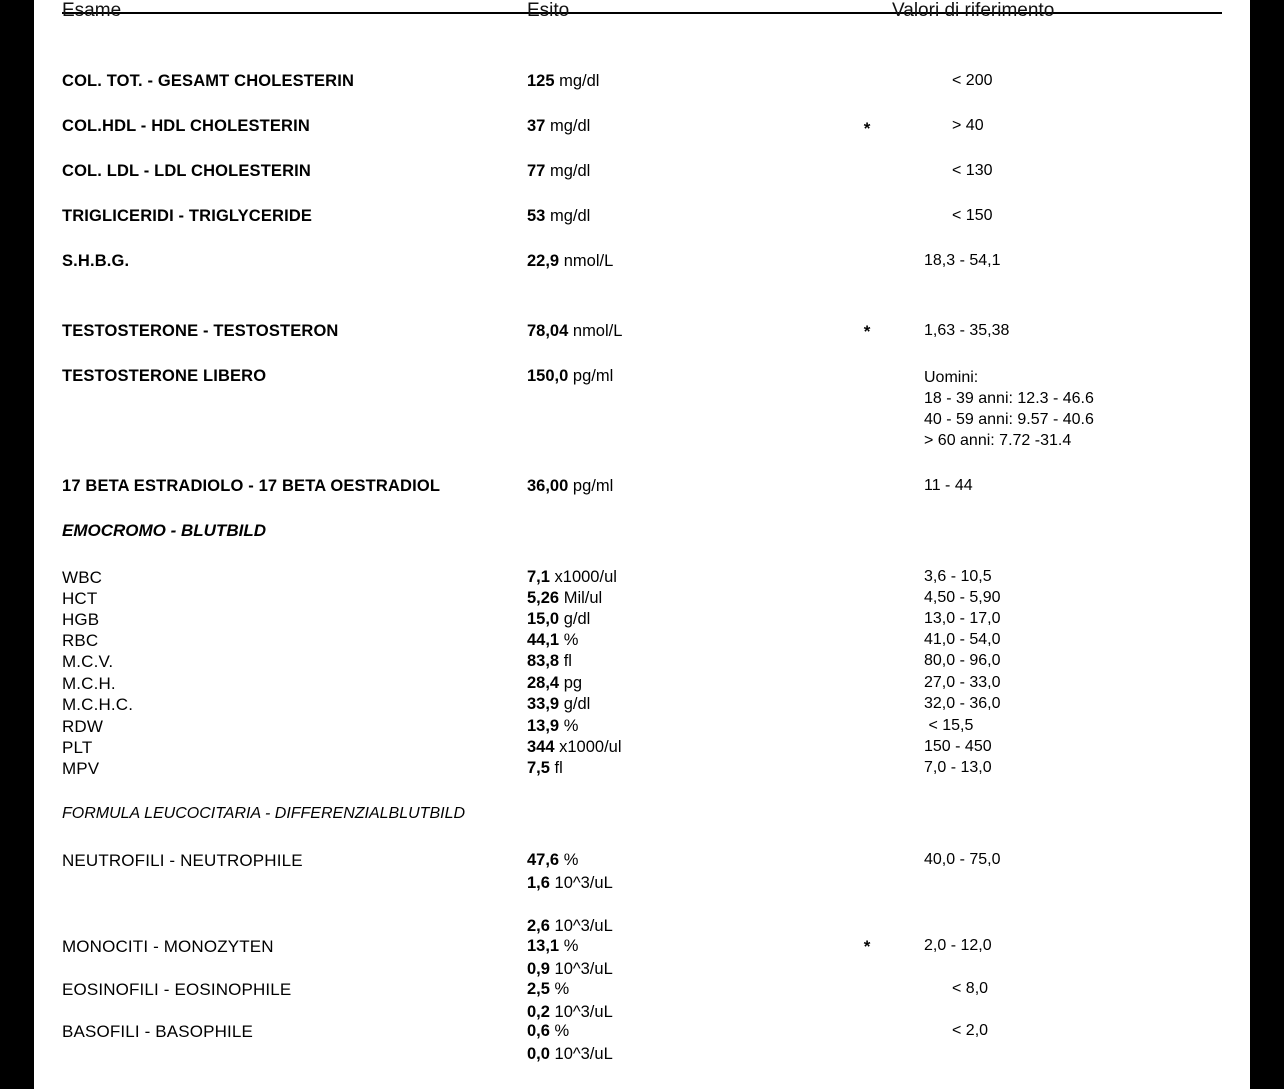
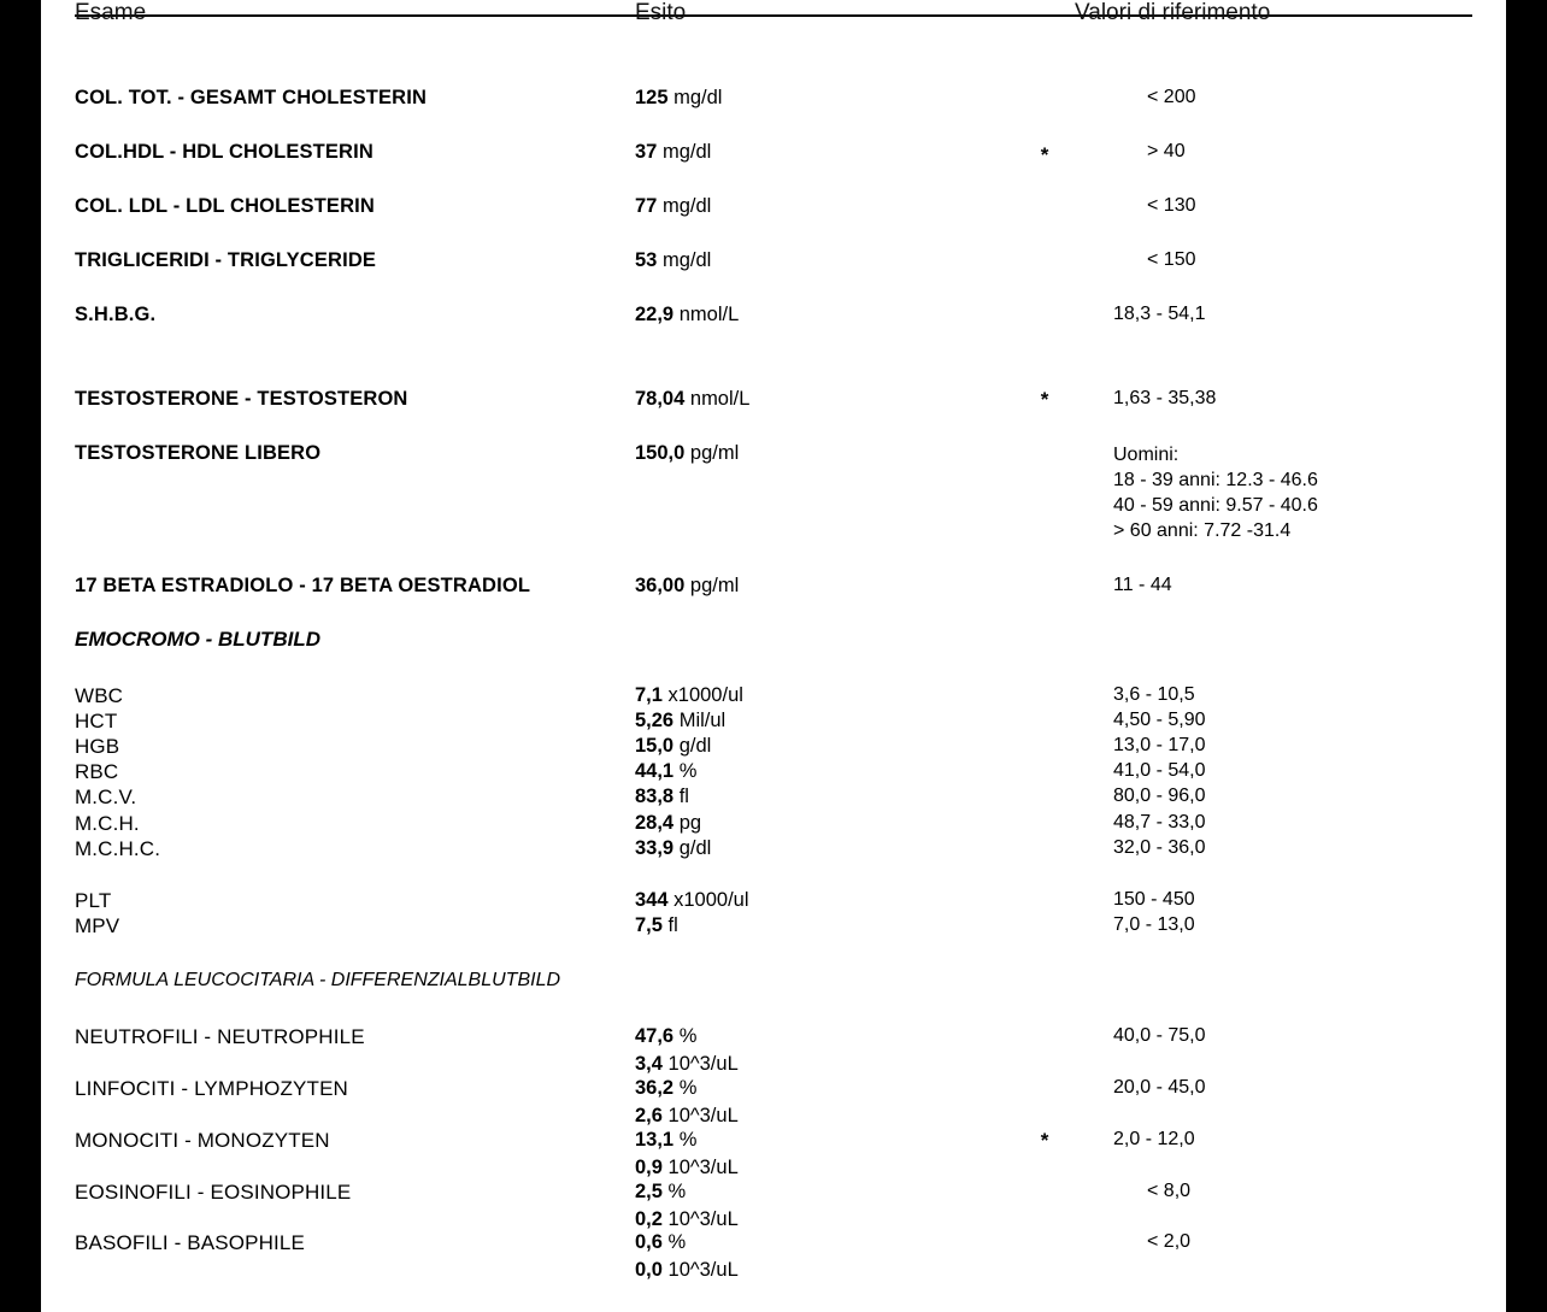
  Esame
  Esito
  Valori di riferimento
  COL. TOT. - GESAMT CHOLESTERIN
  125 mg/dl
  < 200
  COL.HDL - HDL CHOLESTERIN
  37 mg/dl
  *
  > 40
  COL. LDL - LDL CHOLESTERIN
  77 mg/dl
  < 130
  TRIGLICERIDI - TRIGLYCERIDE
  53 mg/dl
  < 150
  S.H.B.G.
  22,9 nmol/L
  18,3 - 54,1
  TESTOSTERONE - TESTOSTERON
  78,04 nmol/L
  *
  1,63 - 35,38
  TESTOSTERONE LIBERO
  150,0 pg/ml
  Uomini:
  18 - 39 anni: 12.3 - 46.6
  40 - 59 anni: 9.57 - 40.6
  > 60 anni: 7.72 -31.4
  17 BETA ESTRADIOLO - 17 BETA OESTRADIOL
  36,00 pg/ml
  11 - 44
  EMOCROMO - BLUTBILD
  WBC
  7,1 x1000/ul
  3,6 - 10,5
  HCT
  5,26 Mil/ul
  4,50 - 5,90
  HGB
  15,0 g/dl
  13,0 - 17,0
  RBC
  44,1 %
  41,0 - 54,0
  M.C.V.
  83,8 fl
  80,0 - 96,0
  M.C.H.
  28,4 pg
- 27,0 - 33,0
+ 48,7 - 33,0
  M.C.H.C.
  33,9 g/dl
  32,0 - 36,0
- RDW
- 13,9 %
- < 15,5
  PLT
  344 x1000/ul
  150 - 450
  MPV
  7,5 fl
  7,0 - 13,0
  FORMULA LEUCOCITARIA - DIFFERENZIALBLUTBILD
  NEUTROFILI - NEUTROPHILE
  47,6 %
  40,0 - 75,0
- 1,6 10^3/uL
+ 3,4 10^3/uL
+ LINFOCITI - LYMPHOZYTEN
+ 36,2 %
+ 20,0 - 45,0
  2,6 10^3/uL
  MONOCITI - MONOZYTEN
  13,1 %
  *
  2,0 - 12,0
  0,9 10^3/uL
  EOSINOFILI - EOSINOPHILE
  2,5 %
  < 8,0
  0,2 10^3/uL
  BASOFILI - BASOPHILE
  0,6 %
  < 2,0
  0,0 10^3/uL
